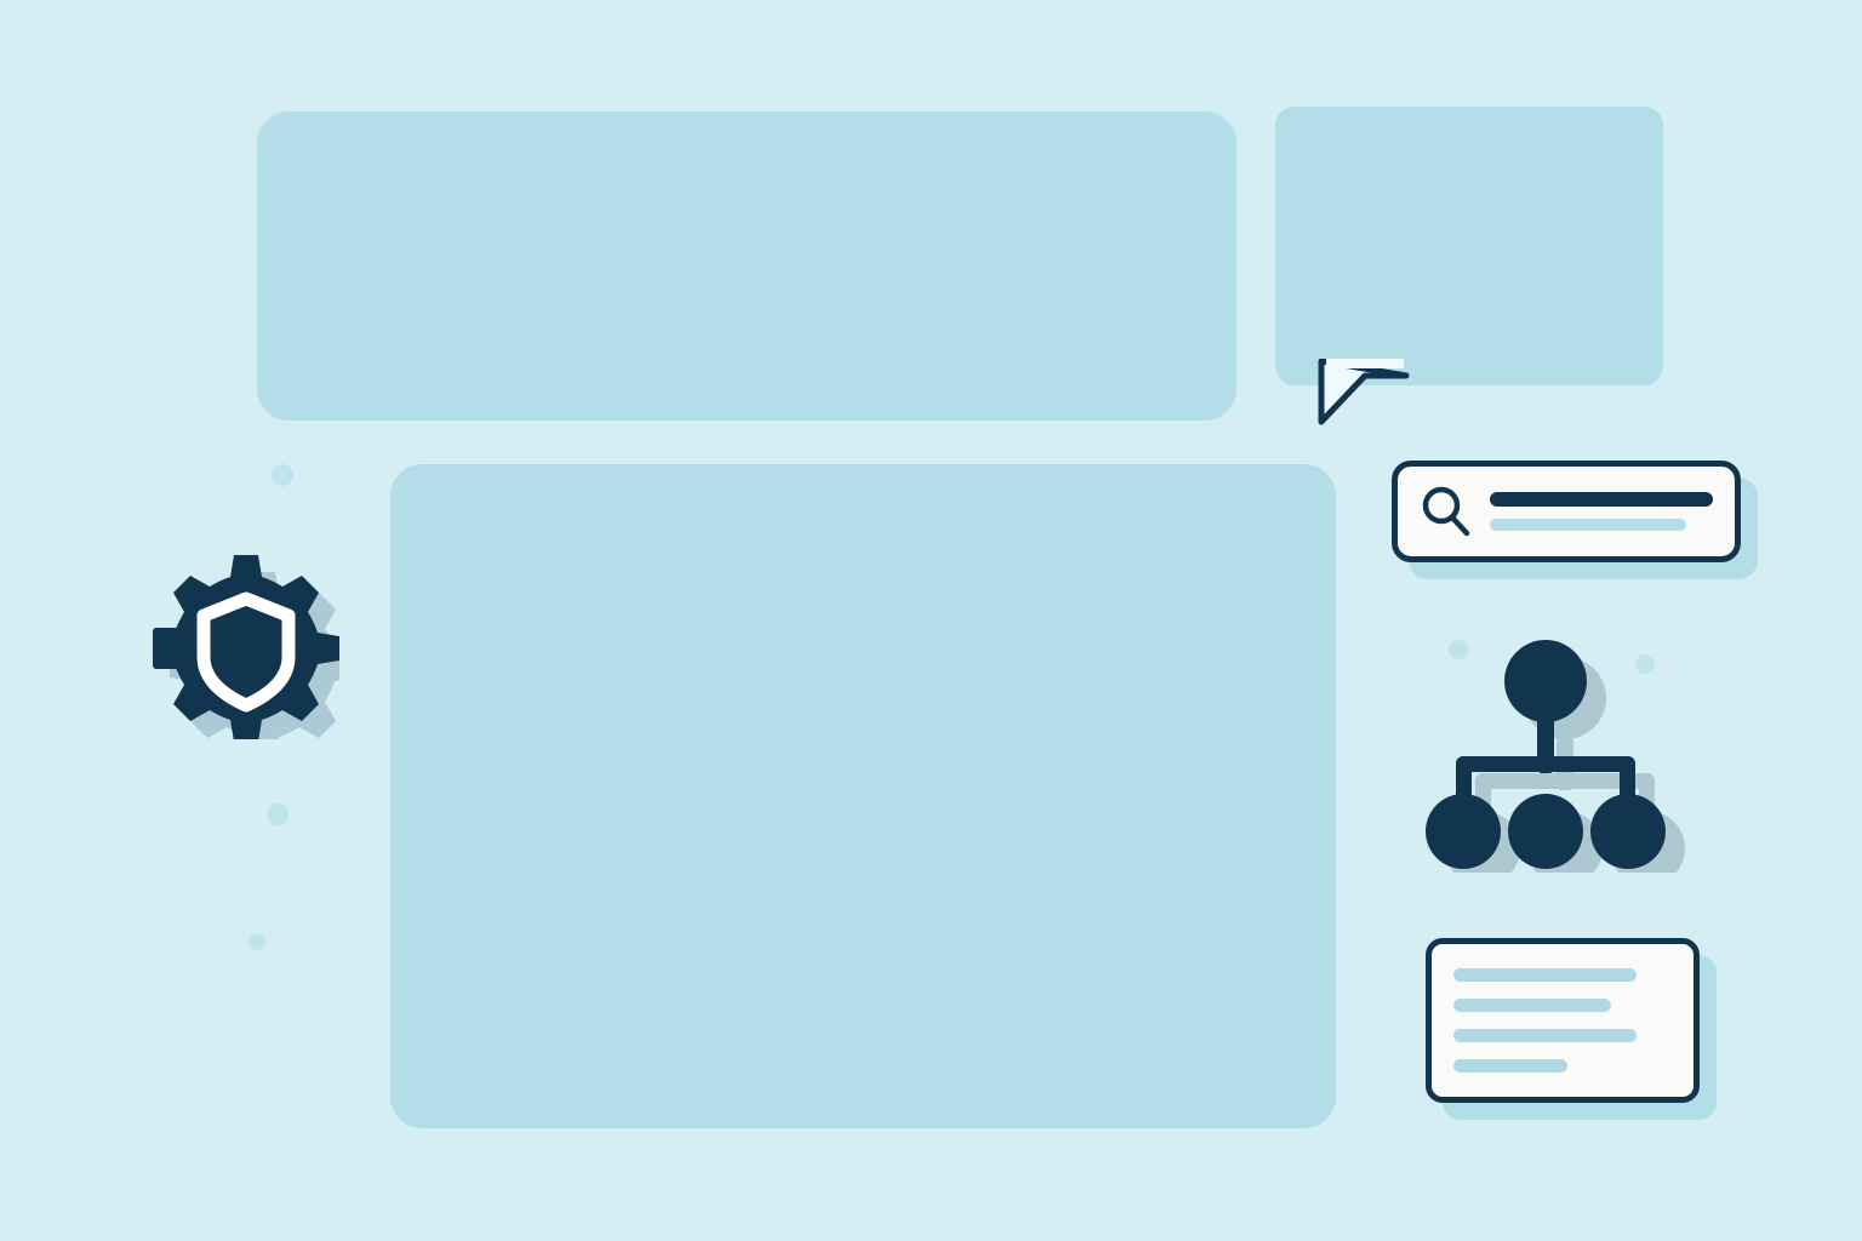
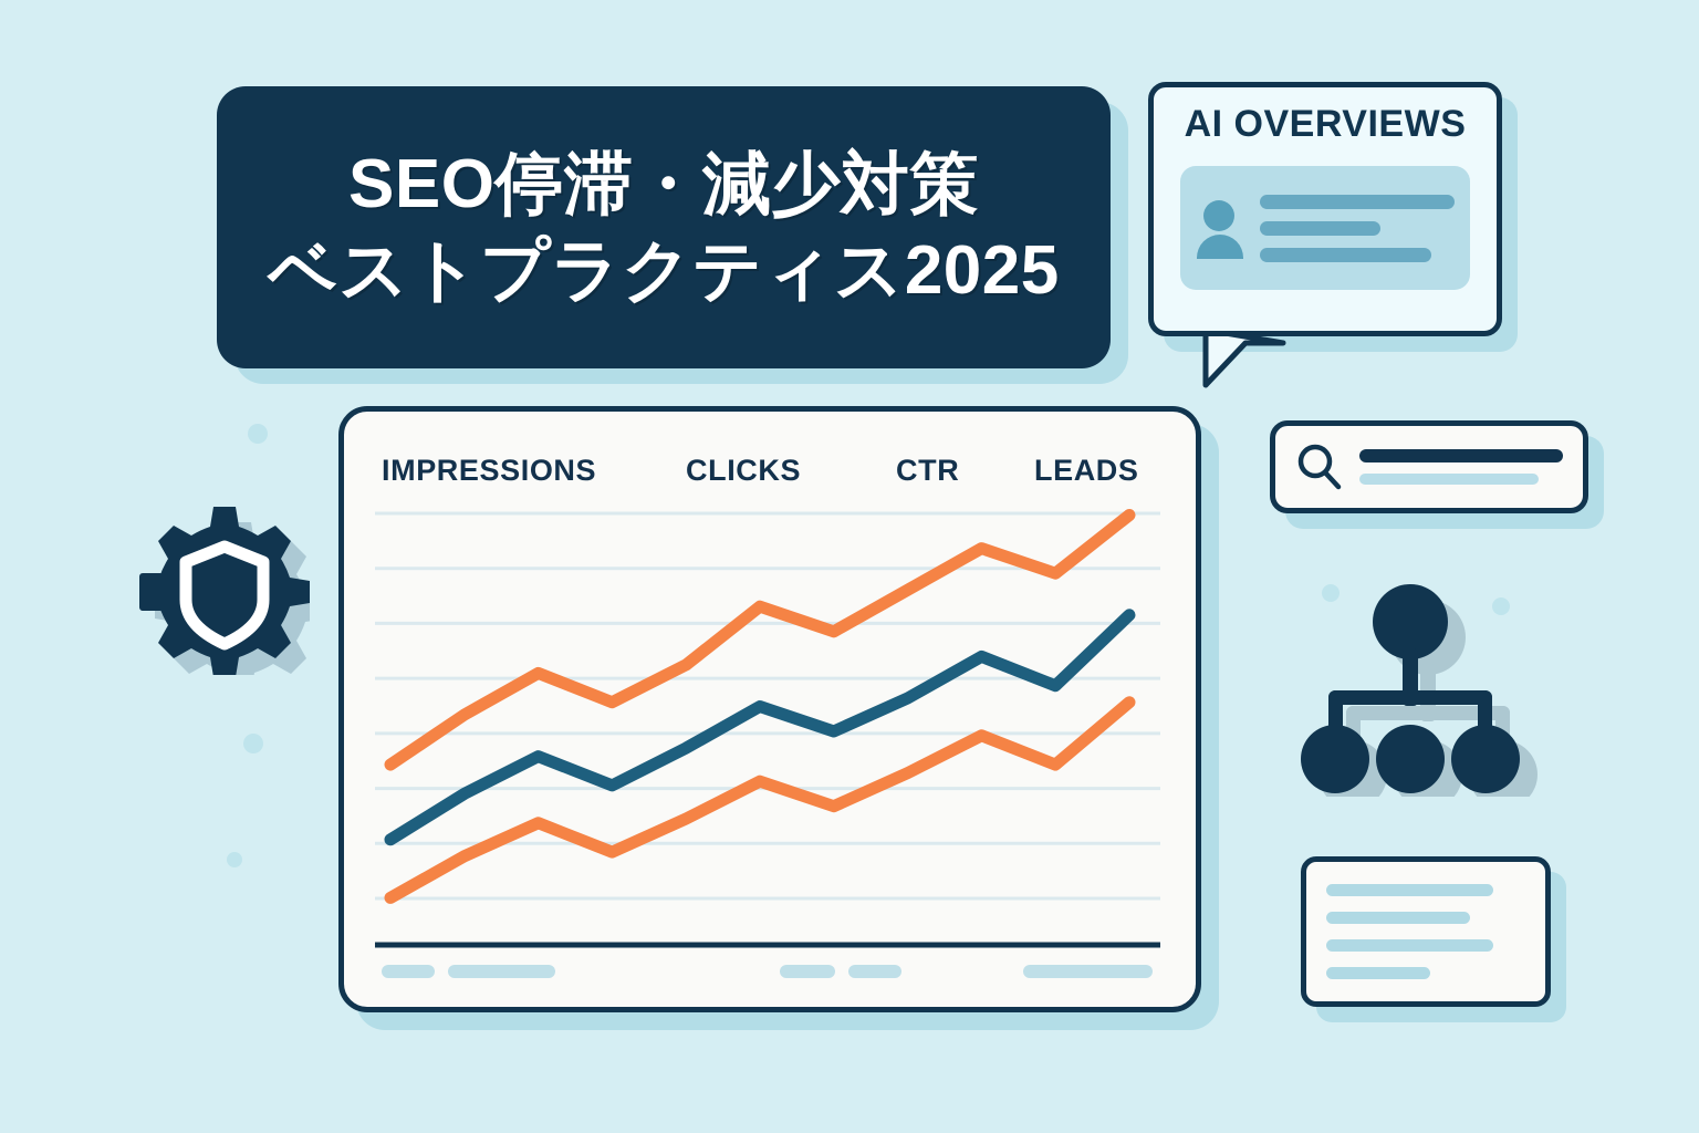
+ SEO停滞・減少対策
+ ベストプラクティス2025
+ AI OVERVIEWS
+ IMPRESSIONS
+ CLICKS
+ CTR
+ LEADS
